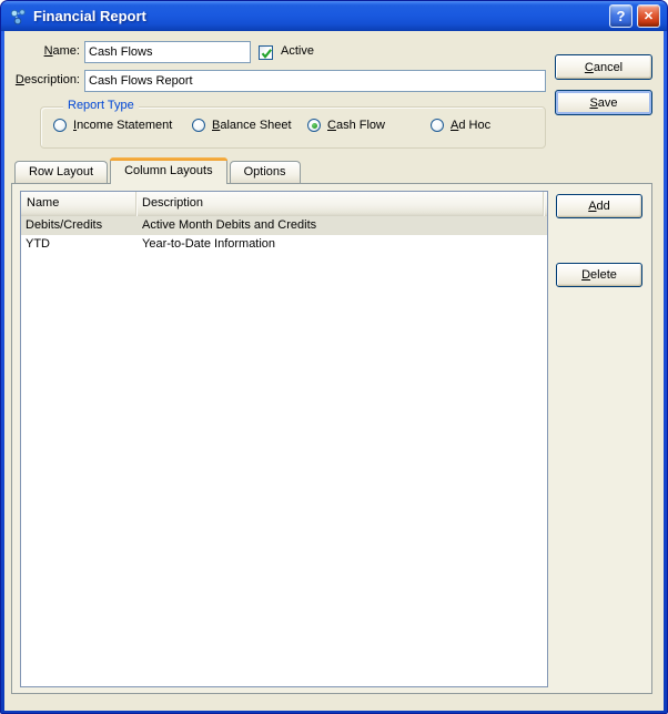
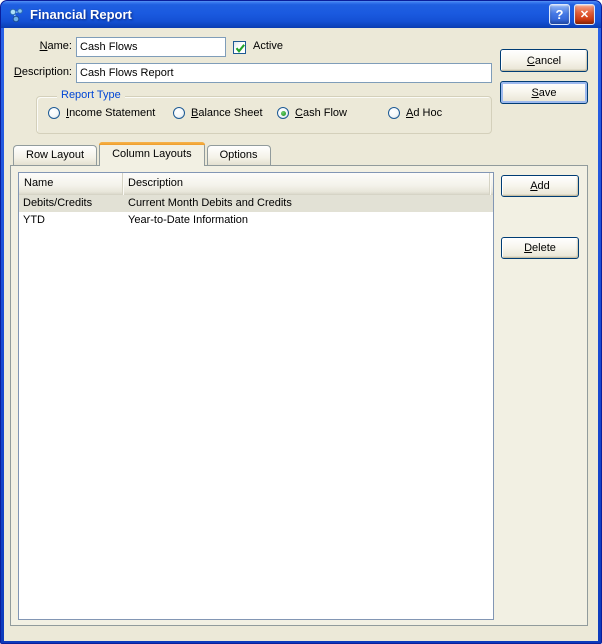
  Financial Report
  ?
  ✕
  Name:
  Cash Flows
  Active
  Description:
  Cash Flows Report
  Cancel
  Save
  Report Type
  Income Statement
  Balance Sheet
  Cash Flow
  Ad Hoc
  Row Layout
  Column Layouts
  Options
  Name
  Description
  Debits/Credits
- Active Month Debits and Credits
+ Current Month Debits and Credits
  YTD
  Year-to-Date Information
  Add
  Delete
